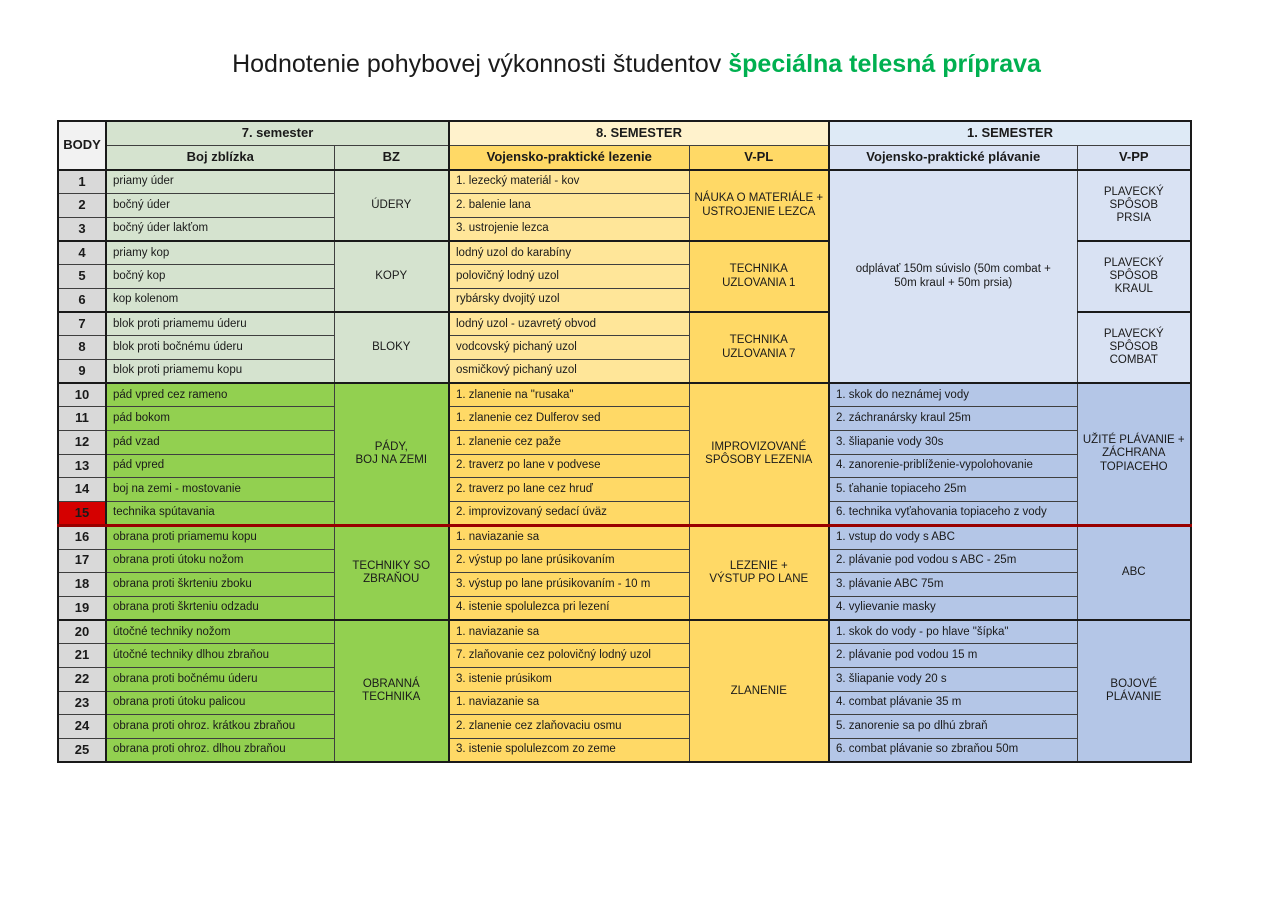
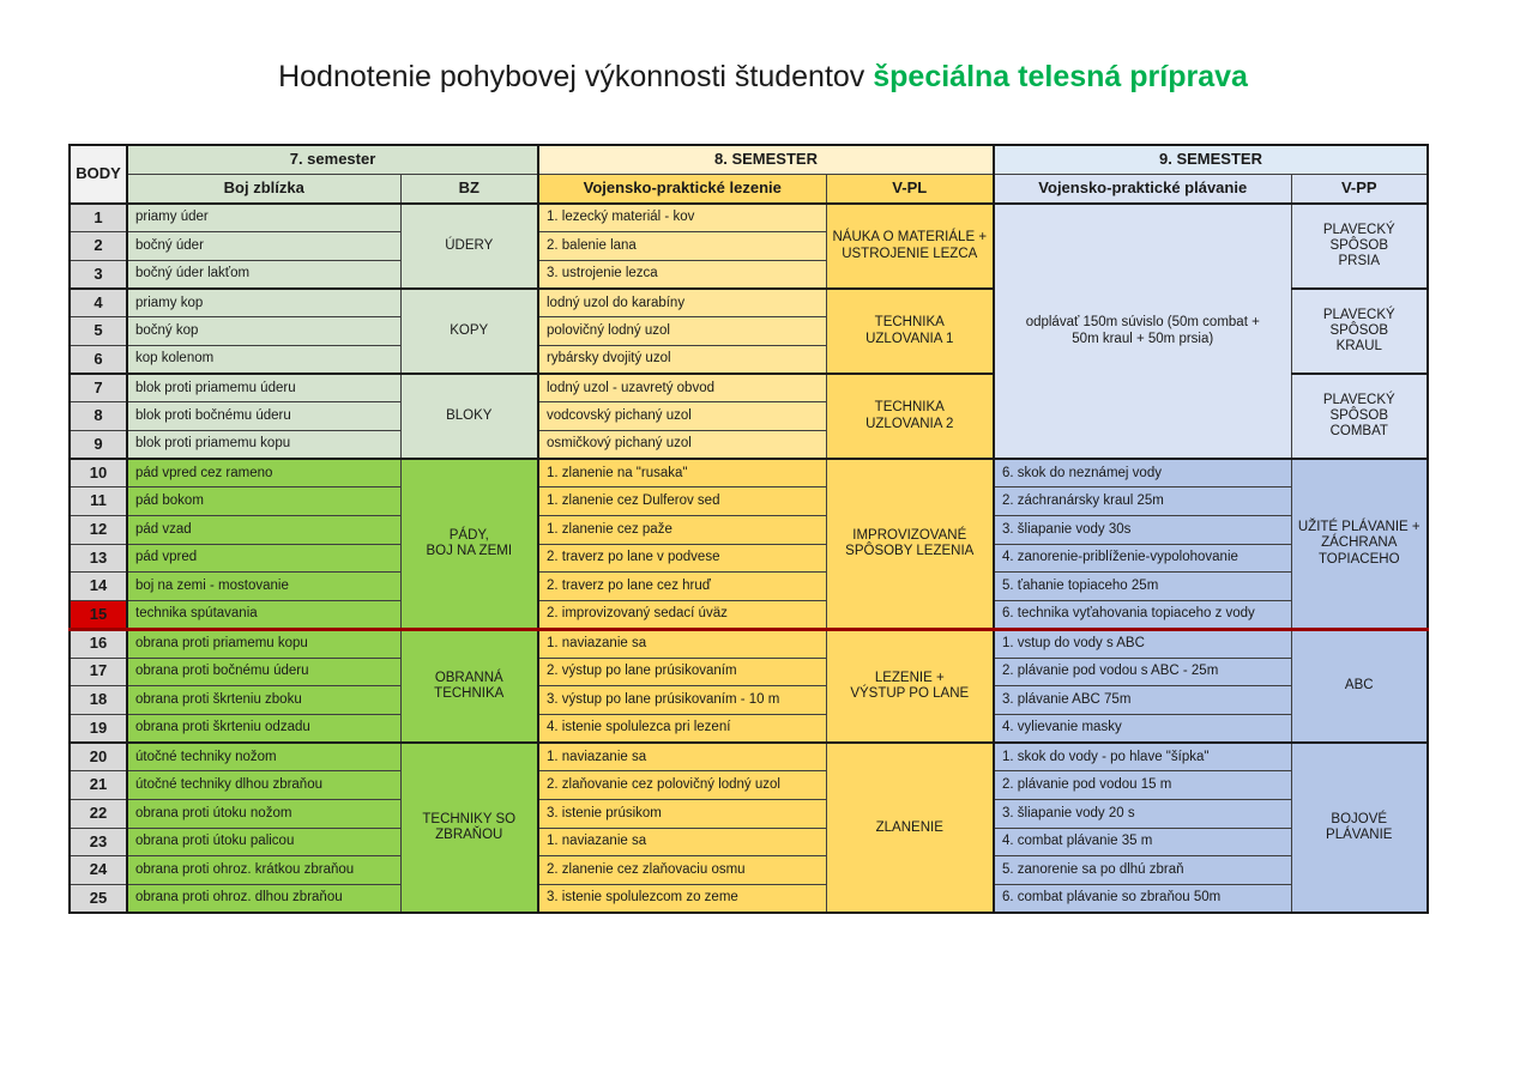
  Hodnotenie pohybovej výkonnosti študentov špeciálna telesná príprava
- BODY	7. semester	8. SEMESTER	1. SEMESTER
+ BODY	7. semester	8. SEMESTER	9. SEMESTER
  Boj zblízka	BZ	Vojensko-praktické lezenie	V-PL	Vojensko-praktické plávanie	V-PP
  1	priamy úder	ÚDERY	1. lezecký materiál - kov	NÁUKA O MATERIÁLE + USTROJENIE LEZCA	odplávať 150m súvislo (50m combat + 50m kraul + 50m prsia)	PLAVECKÝ SPÔSOB PRSIA
  2	bočný úder	2. balenie lana
  3	bočný úder lakťom	3. ustrojenie lezca
  4	priamy kop	KOPY	lodný uzol do karabíny	TECHNIKA UZLOVANIA 1	PLAVECKÝ SPÔSOB KRAUL
  5	bočný kop	polovičný lodný uzol
  6	kop kolenom	rybársky dvojitý uzol
- 7	blok proti priamemu úderu	BLOKY	lodný uzol - uzavretý obvod	TECHNIKA UZLOVANIA 7	PLAVECKÝ SPÔSOB COMBAT
+ 7	blok proti priamemu úderu	BLOKY	lodný uzol - uzavretý obvod	TECHNIKA UZLOVANIA 2	PLAVECKÝ SPÔSOB COMBAT
  8	blok proti bočnému úderu	vodcovský pichaný uzol
  9	blok proti priamemu kopu	osmičkový pichaný uzol
- 10	pád vpred cez rameno	PÁDY, BOJ NA ZEMI	1. zlanenie na "rusaka"	IMPROVIZOVANÉ SPÔSOBY LEZENIA	1. skok do neznámej vody	UŽITÉ PLÁVANIE + ZÁCHRANA TOPIACEHO
+ 10	pád vpred cez rameno	PÁDY, BOJ NA ZEMI	1. zlanenie na "rusaka"	IMPROVIZOVANÉ SPÔSOBY LEZENIA	6. skok do neznámej vody	UŽITÉ PLÁVANIE + ZÁCHRANA TOPIACEHO
  11	pád bokom	1. zlanenie cez Dulferov sed	2. záchranársky kraul 25m
  12	pád vzad	1. zlanenie cez paže	3. šliapanie vody 30s
  13	pád vpred	2. traverz po lane v podvese	4. zanorenie-priblíženie-vypolohovanie
  14	boj na zemi - mostovanie	2. traverz po lane cez hruď	5. ťahanie topiaceho 25m
  15	technika spútavania	2. improvizovaný sedací úväz	6. technika vyťahovania topiaceho z vody
- 16	obrana proti priamemu kopu	TECHNIKY SO ZBRAŇOU	1. naviazanie sa	LEZENIE + VÝSTUP PO LANE	1. vstup do vody s ABC	ABC
+ 16	obrana proti priamemu kopu	OBRANNÁ TECHNIKA	1. naviazanie sa	LEZENIE + VÝSTUP PO LANE	1. vstup do vody s ABC	ABC
- 17	obrana proti útoku nožom	2. výstup po lane prúsikovaním	2. plávanie pod vodou s ABC - 25m
+ 17	obrana proti bočnému úderu	2. výstup po lane prúsikovaním	2. plávanie pod vodou s ABC - 25m
  18	obrana proti škrteniu zboku	3. výstup po lane prúsikovaním - 10 m	3. plávanie ABC 75m
  19	obrana proti škrteniu odzadu	4. istenie spolulezca pri lezení	4. vylievanie masky
- 20	útočné techniky nožom	OBRANNÁ TECHNIKA	1. naviazanie sa	ZLANENIE	1. skok do vody - po hlave "šípka"	BOJOVÉ PLÁVANIE
+ 20	útočné techniky nožom	TECHNIKY SO ZBRAŇOU	1. naviazanie sa	ZLANENIE	1. skok do vody - po hlave "šípka"	BOJOVÉ PLÁVANIE
- 21	útočné techniky dlhou zbraňou	7. zlaňovanie cez polovičný lodný uzol	2. plávanie pod vodou 15 m
+ 21	útočné techniky dlhou zbraňou	2. zlaňovanie cez polovičný lodný uzol	2. plávanie pod vodou 15 m
- 22	obrana proti bočnému úderu	3. istenie prúsikom	3. šliapanie vody 20 s
+ 22	obrana proti útoku nožom	3. istenie prúsikom	3. šliapanie vody 20 s
  23	obrana proti útoku palicou	1. naviazanie sa	4. combat plávanie 35 m
  24	obrana proti ohroz. krátkou zbraňou	2. zlanenie cez zlaňovaciu osmu	5. zanorenie sa po dlhú zbraň
  25	obrana proti ohroz. dlhou zbraňou	3. istenie spolulezcom zo zeme	6. combat plávanie so zbraňou 50m
